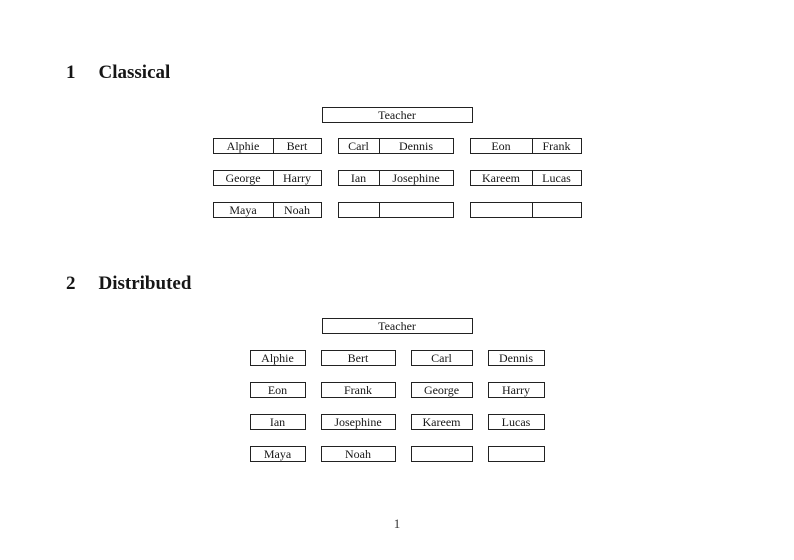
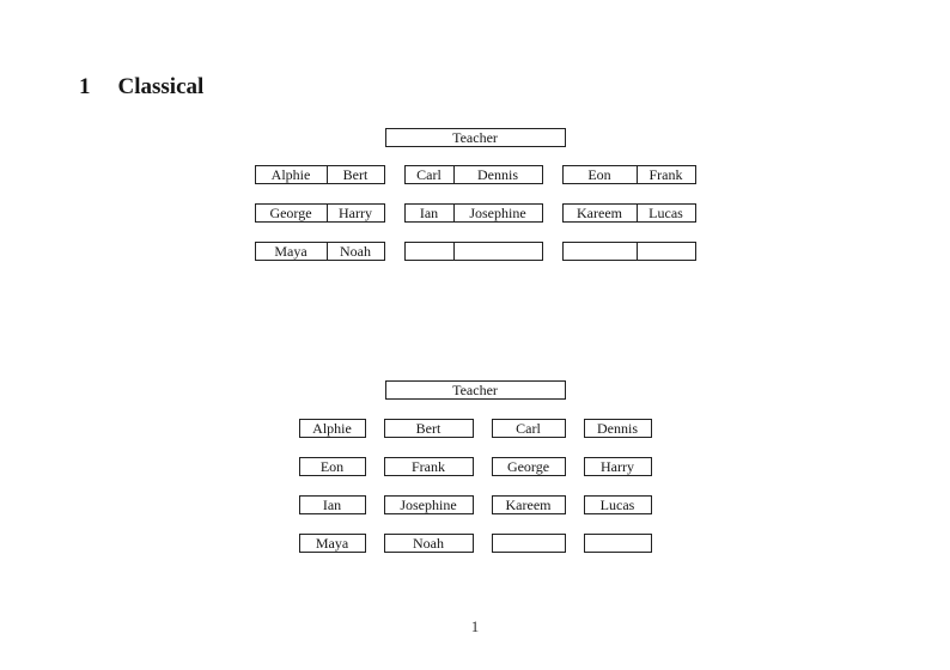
  1 Classical
  Teacher
  Alphie
  Bert
  Carl
  Dennis
  Eon
  Frank
  George
  Harry
  Ian
  Josephine
  Kareem
  Lucas
  Maya
  Noah
- 2 Distributed
  Teacher
  Alphie
  Bert
  Carl
  Dennis
  Eon
  Frank
  George
  Harry
  Ian
  Josephine
  Kareem
  Lucas
  Maya
  Noah
  1
